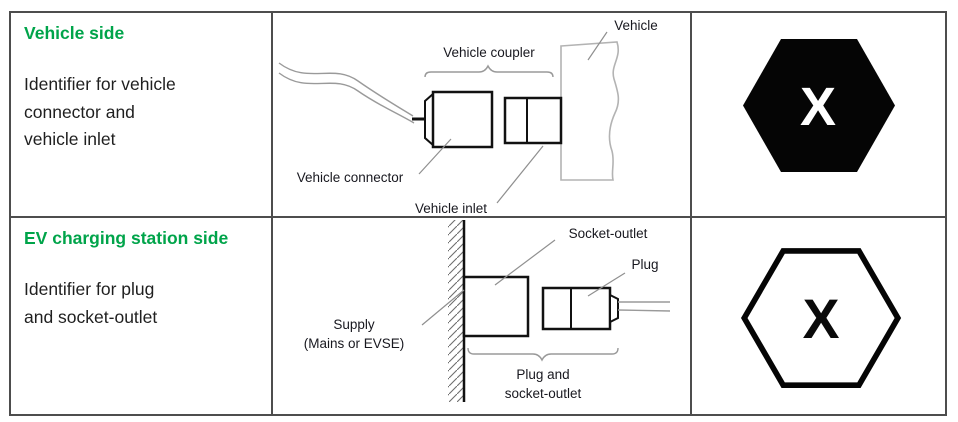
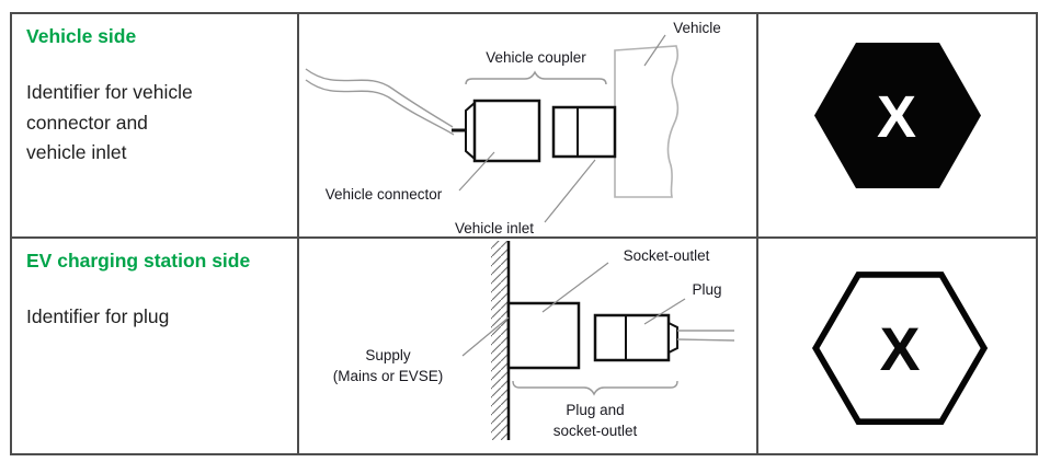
  Vehicle side
  Identifier for vehicle
  connector and
  vehicle inlet
  Vehicle
  Vehicle coupler
  Vehicle connector
  Vehicle inlet
  X
  EV charging station side
  Identifier for plug
- and socket-outlet
  Socket-outlet
  Plug
  Supply
  (Mains or EVSE)
  Plug and
  socket-outlet
  X
